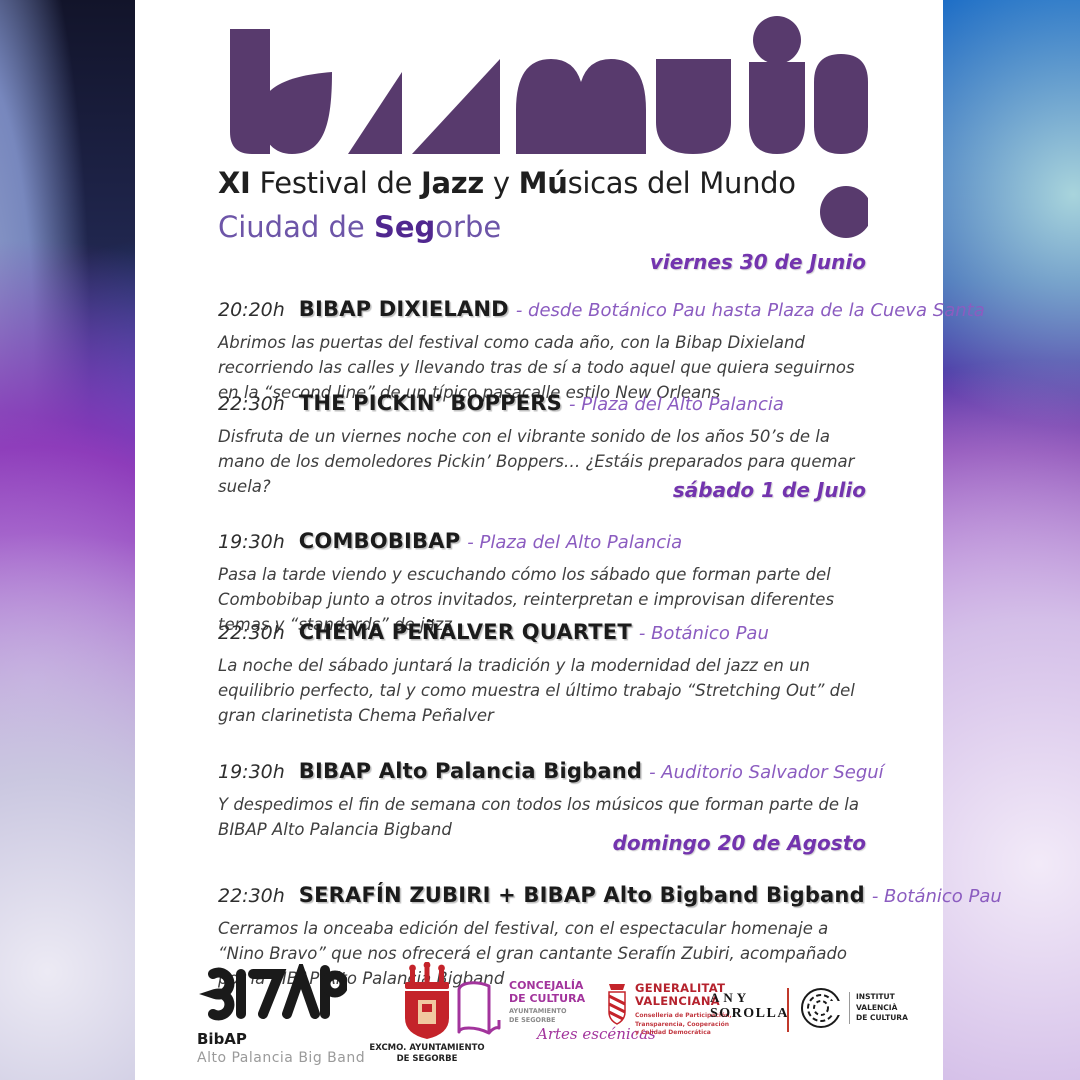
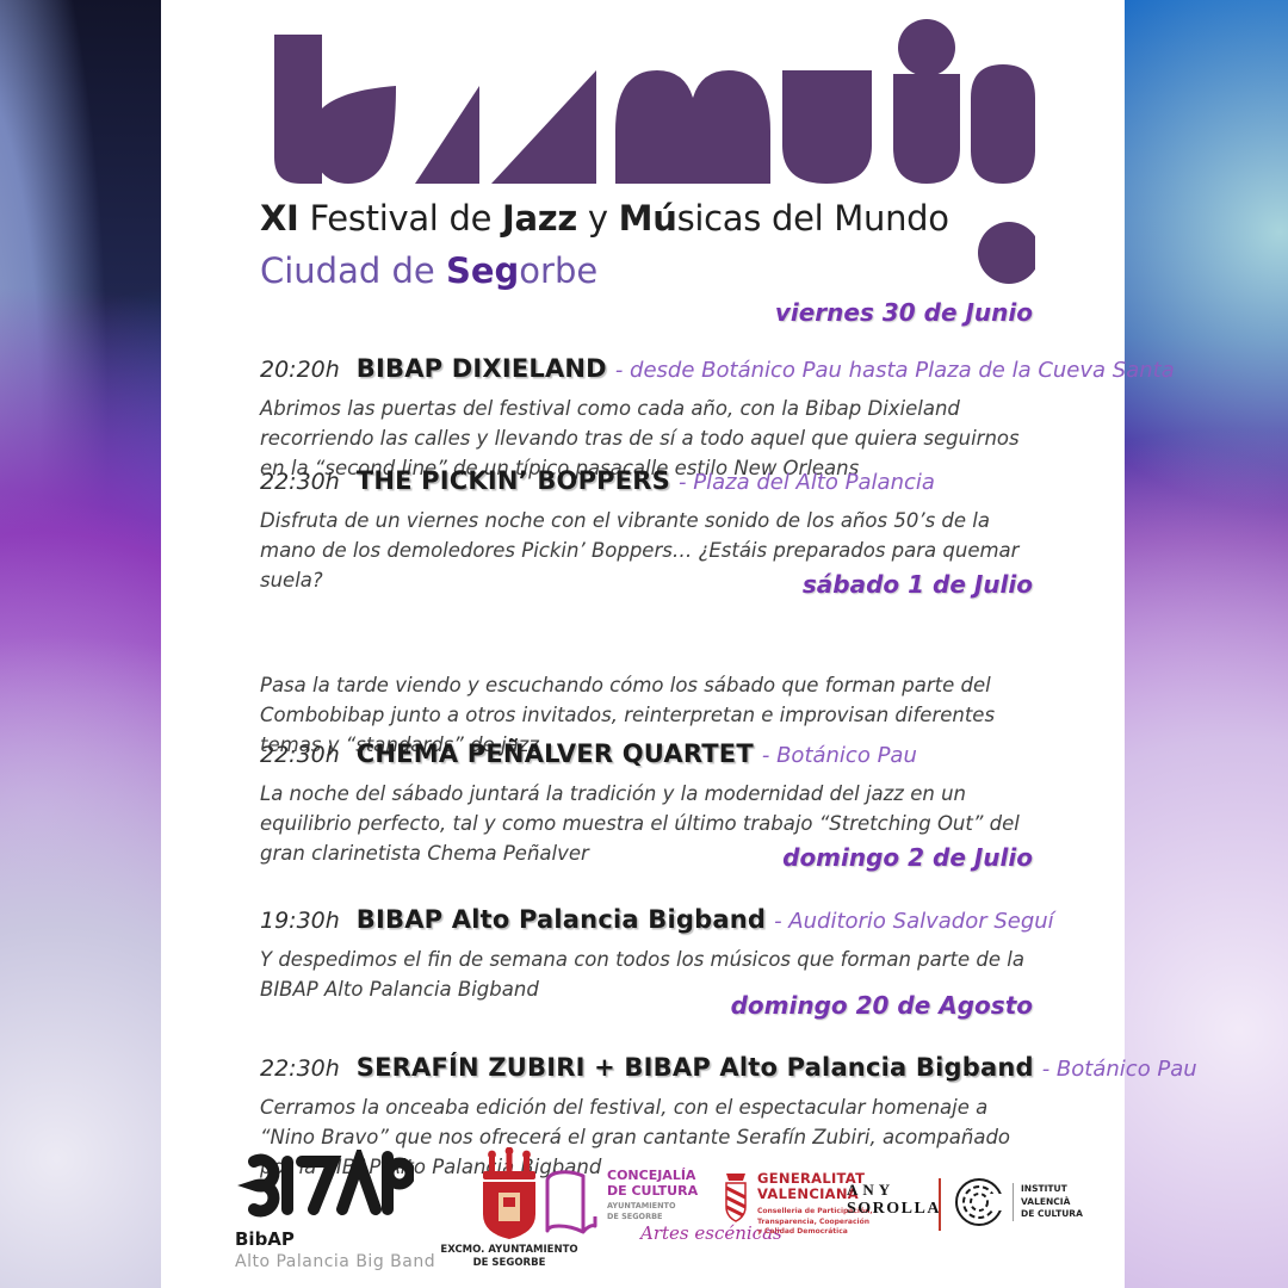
  XI Festival de Jazz y Músicas del Mundo
  Ciudad de Segorbe
  viernes 30 de Junio
  20:20h BIBAP DIXIELAND - desde Botánico Pau hasta Plaza de la Cueva Santa
  Abrimos las puertas del festival como cada año, con la Bibap Dixieland recorriendo las calles y llevando tras de sí a todo aquel que quiera seguirnos en la “second line” de un típico pasacalle estilo New Orleans
  22:30h THE PICKIN’ BOPPERS - Plaza del Alto Palancia
  Disfruta de un viernes noche con el vibrante sonido de los años 50’s de la mano de los demoledores Pickin’ Boppers… ¿Estáis preparados para quemar suela?
  sábado 1 de Julio
- 19:30h COMBOBIBAP - Plaza del Alto Palancia
  Pasa la tarde viendo y escuchando cómo los sábado que forman parte del Combobibap junto a otros invitados, reinterpretan e improvisan diferentes temas y “standards” de jazz
  22:30h CHEMA PEÑALVER QUARTET - Botánico Pau
  La noche del sábado juntará la tradición y la modernidad del jazz en un equilibrio perfecto, tal y como muestra el último trabajo “Stretching Out” del gran clarinetista Chema Peñalver
+ domingo 2 de Julio
  19:30h BIBAP Alto Palancia Bigband - Auditorio Salvador Seguí
  Y despedimos el fin de semana con todos los músicos que forman parte de la BIBAP Alto Palancia Bigband
  domingo 20 de Agosto
- 22:30h SERAFÍN ZUBIRI + BIBAP Alto Bigband Bigband - Botánico Pau
+ 22:30h SERAFÍN ZUBIRI + BIBAP Alto Palancia Bigband - Botánico Pau
  Cerramos la onceaba edición del festival, con el espectacular homenaje a “Nino Bravo” que nos ofrecerá el gran cantante Serafín Zubiri, acompañado IBPo Palaniigband
  BibAP
  Alto Palancia Big Band
  EXCMO. AYUNTAMIENTO
  DE SEGORBE
  CONCEJALÍA
  DE CULTURA
  AYUNTAMIENTO
  DE SEGORBE
  Artes escénicas
  GENERALITAT
  VALENCIANA
  ANY
  SOROLLA
  INSTITUT
  VALENCIÀ
  DE CULTURA
